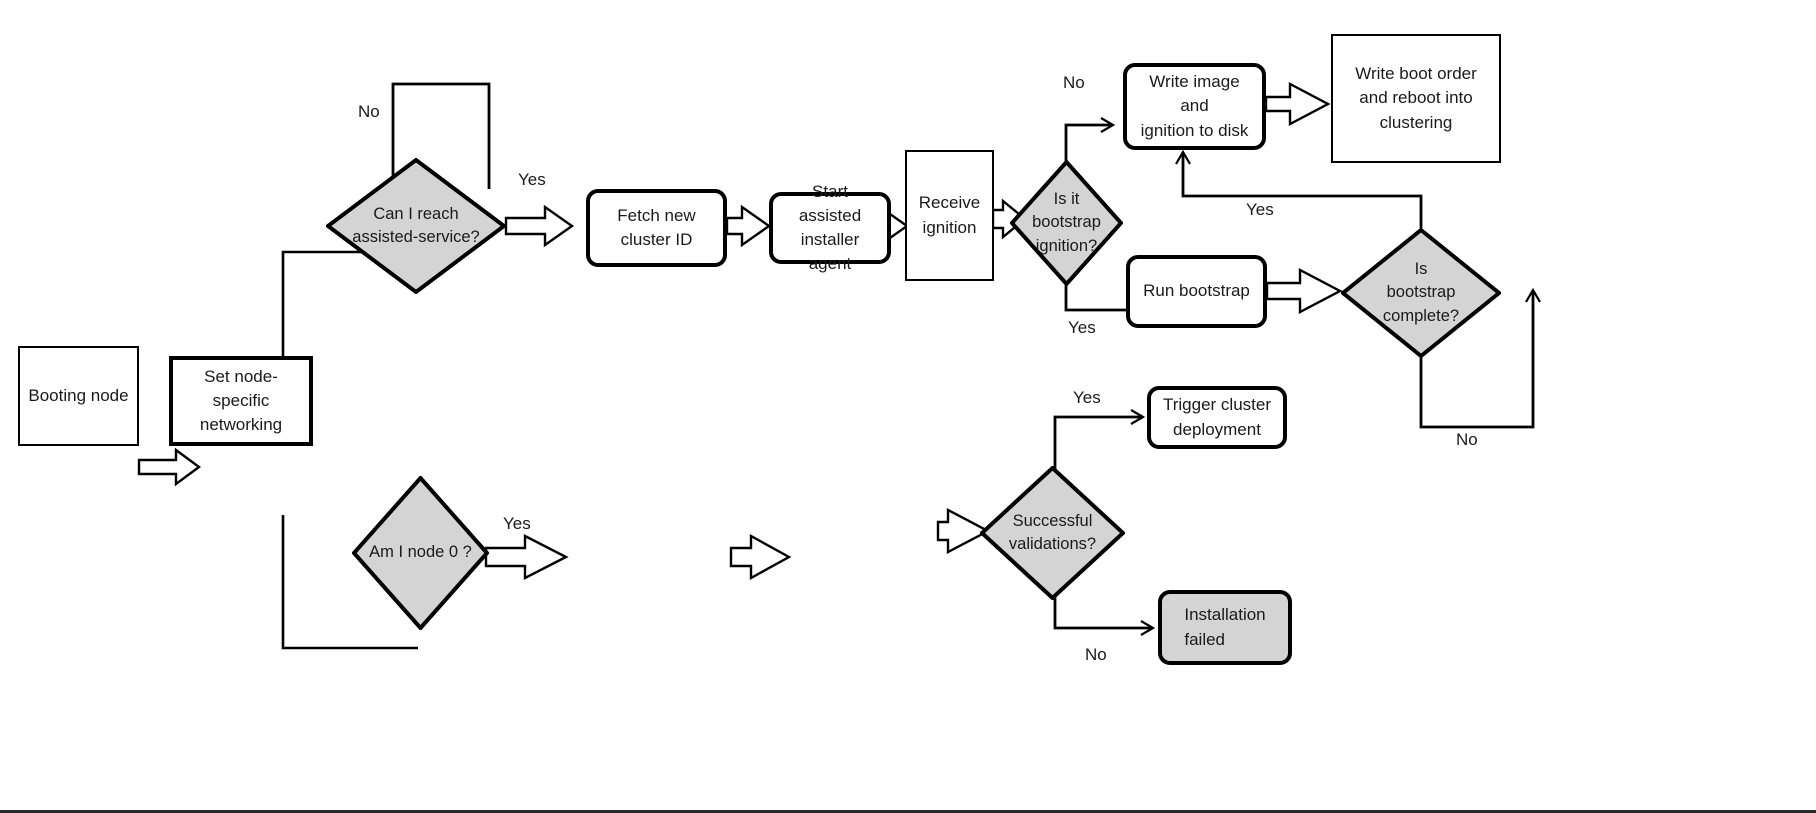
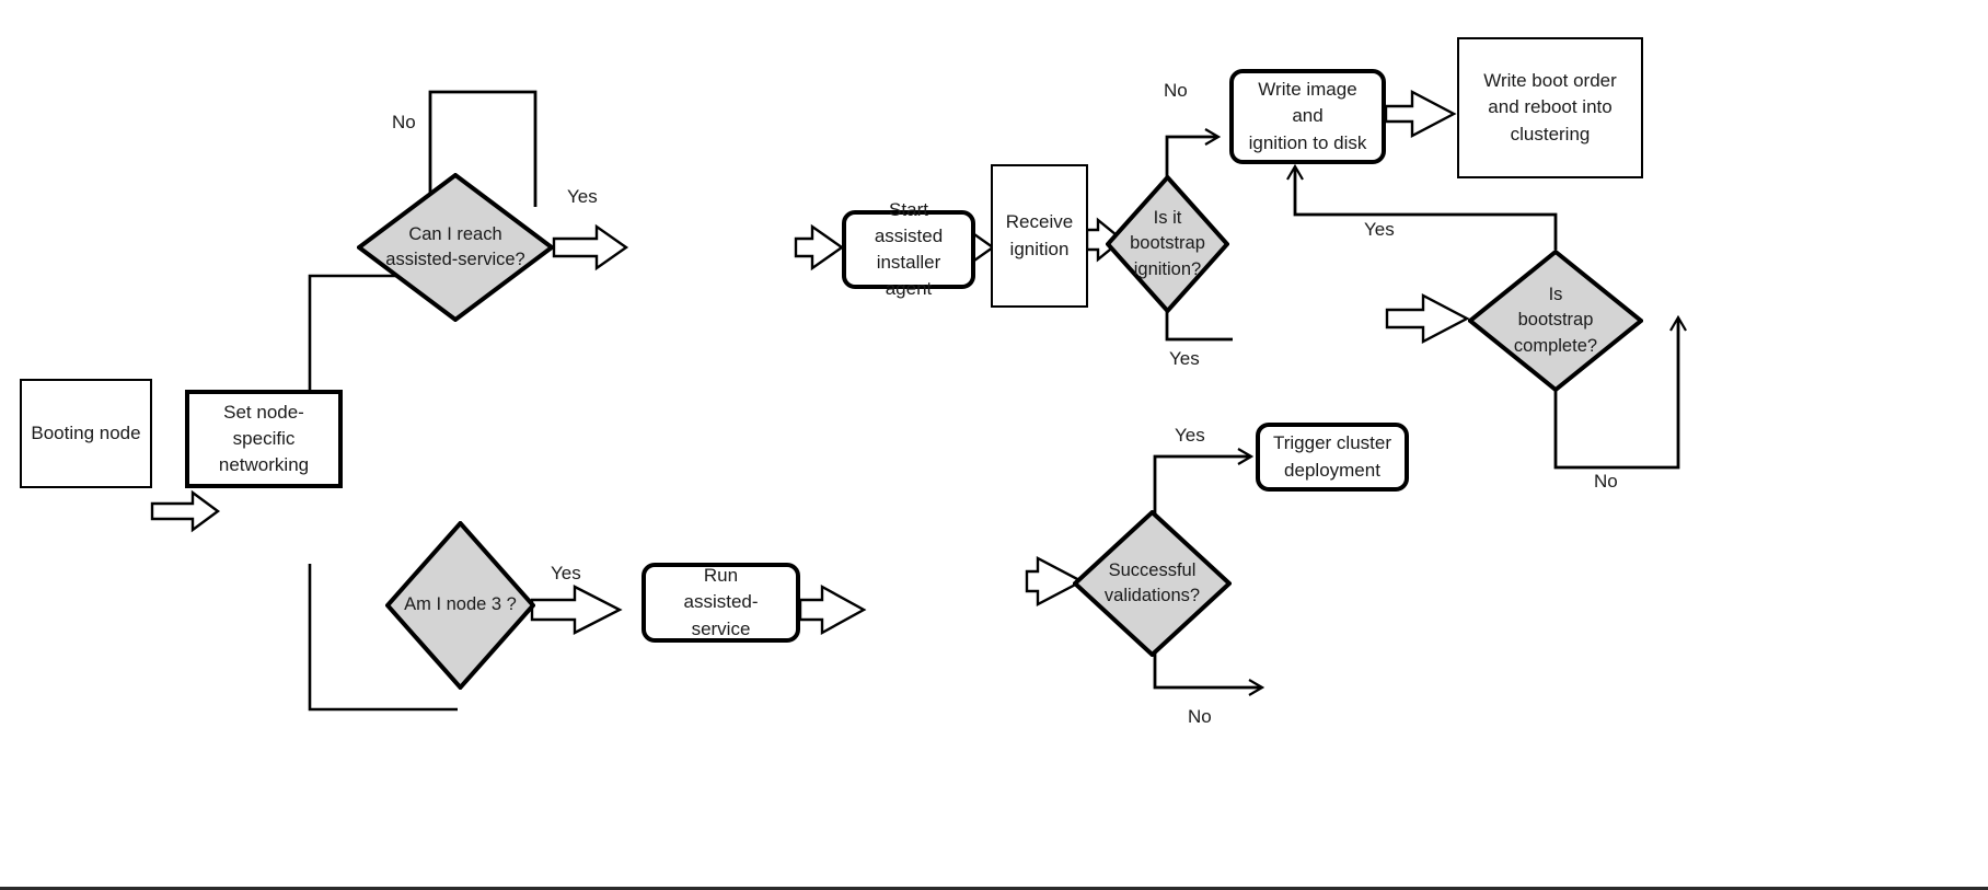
  Booting node
  Set node-specific
  networking
  Can I reach
  assisted-service?
- Fetch new
- cluster ID
  Start assisted
  installer agent
  Receive
  ignition
  Is it
  bootstrap
  ignition?
  Write image and
  ignition to disk
  Write boot order
  and reboot into
  clustering
- Run bootstrap
  Is
  bootstrap
  complete?
- Am I node 0 ?
+ Am I node 3 ?
+ Run
+ assisted-service
  Successful
  validations?
  Trigger cluster
  deployment
- Installation
- failed
  No
  Yes
  No
  Yes
  Yes
  No
  Yes
  Yes
  No
